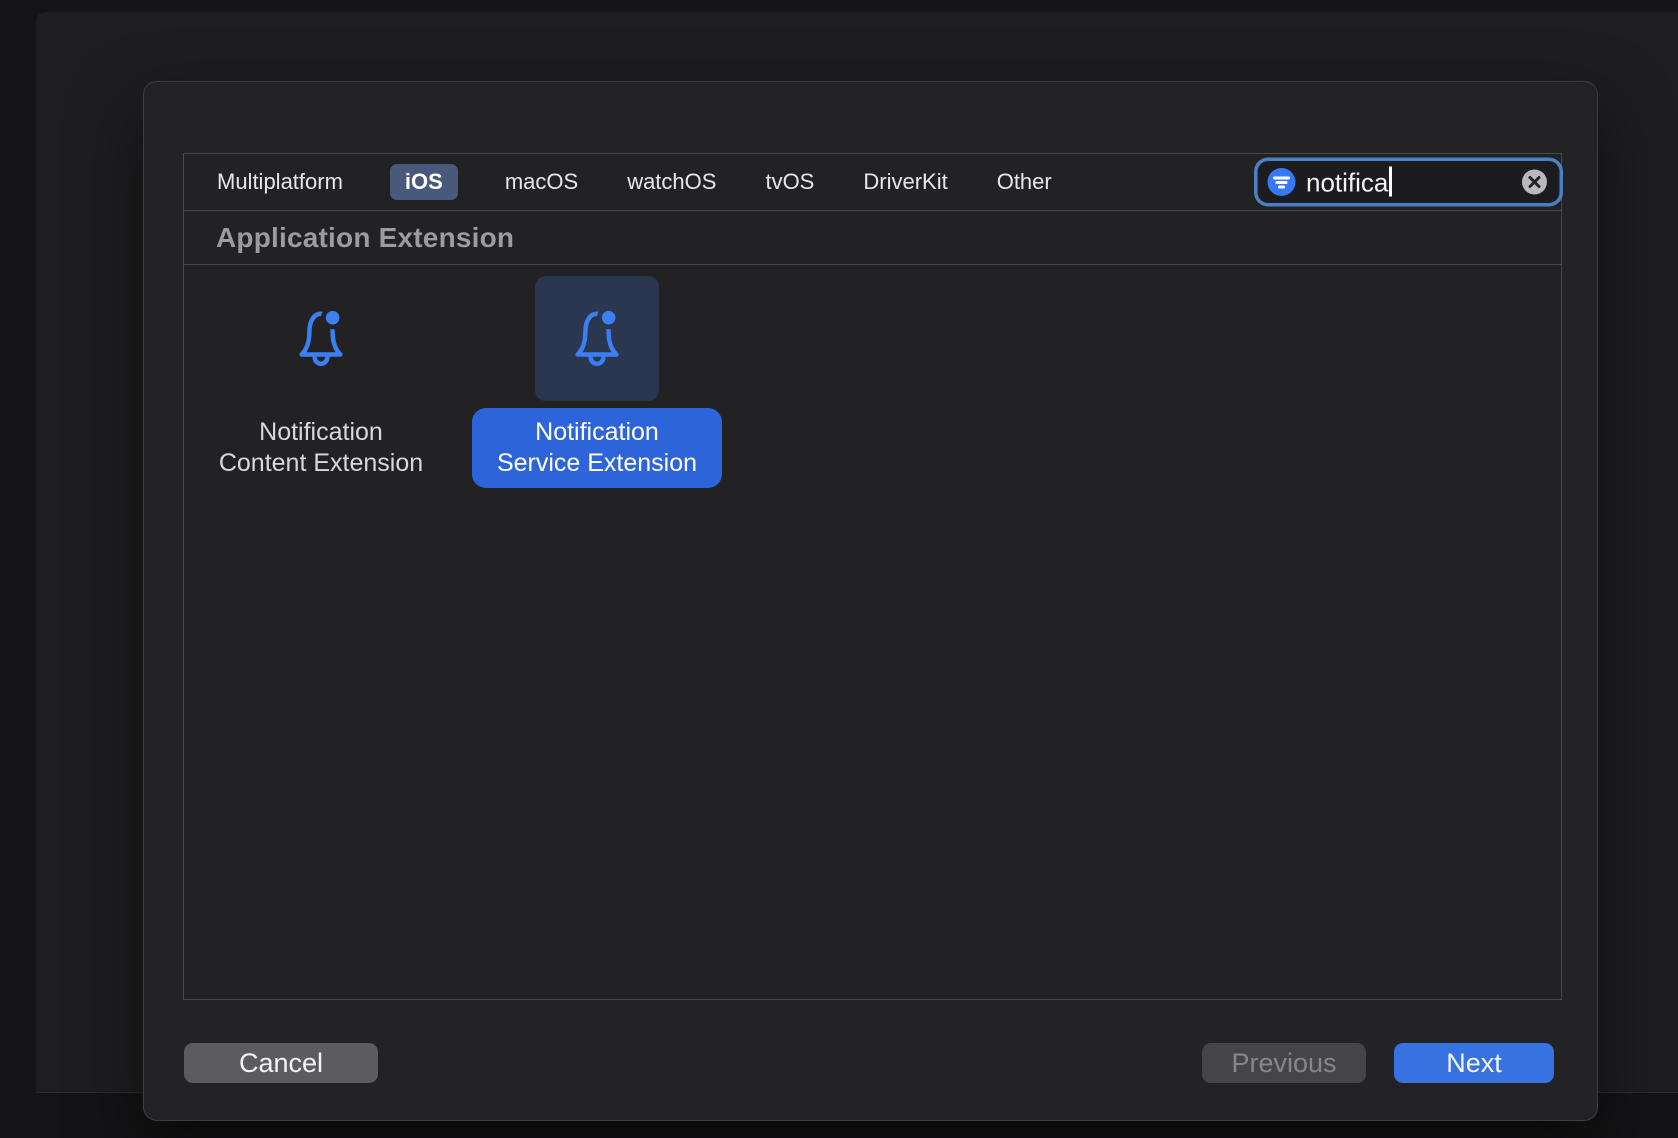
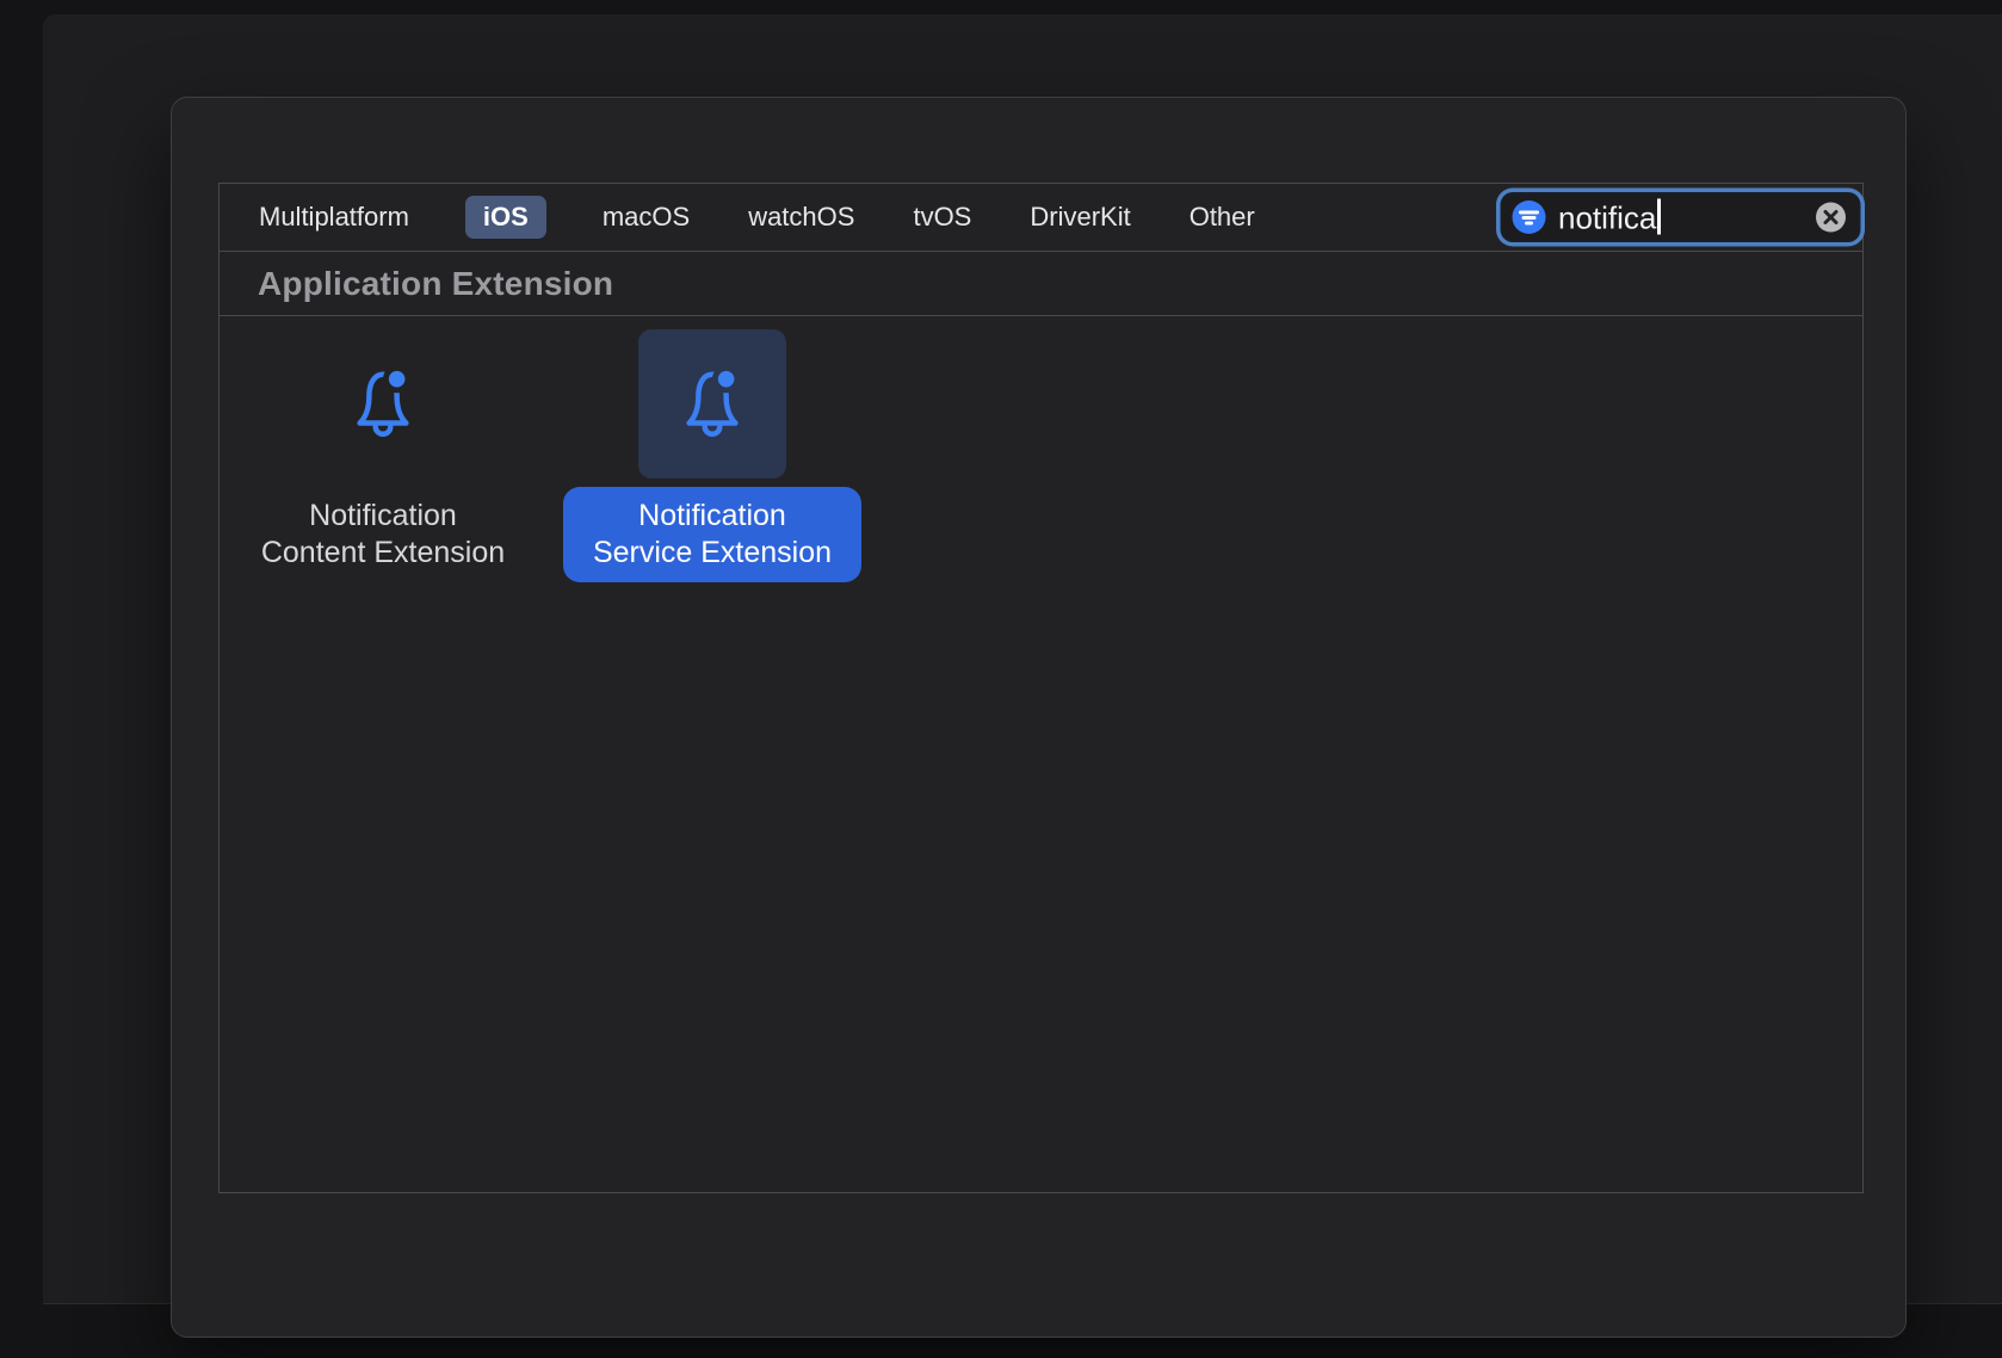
  Multiplatform
  iOS
  macOS
  watchOS
  tvOS
  DriverKit
  Other
  notifica
  Application Extension
  Notification
  Content Extension
  Notification
  Service Extension
- Cancel
- Previous
- Next
